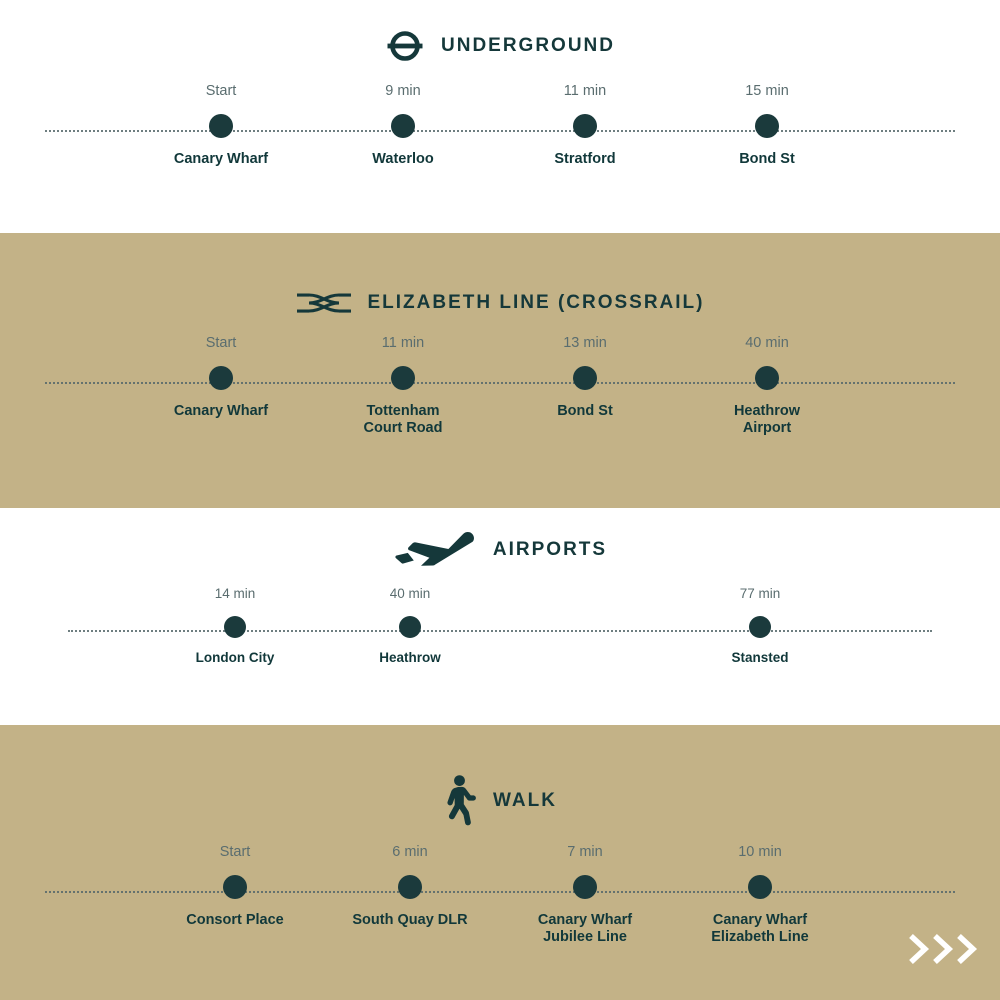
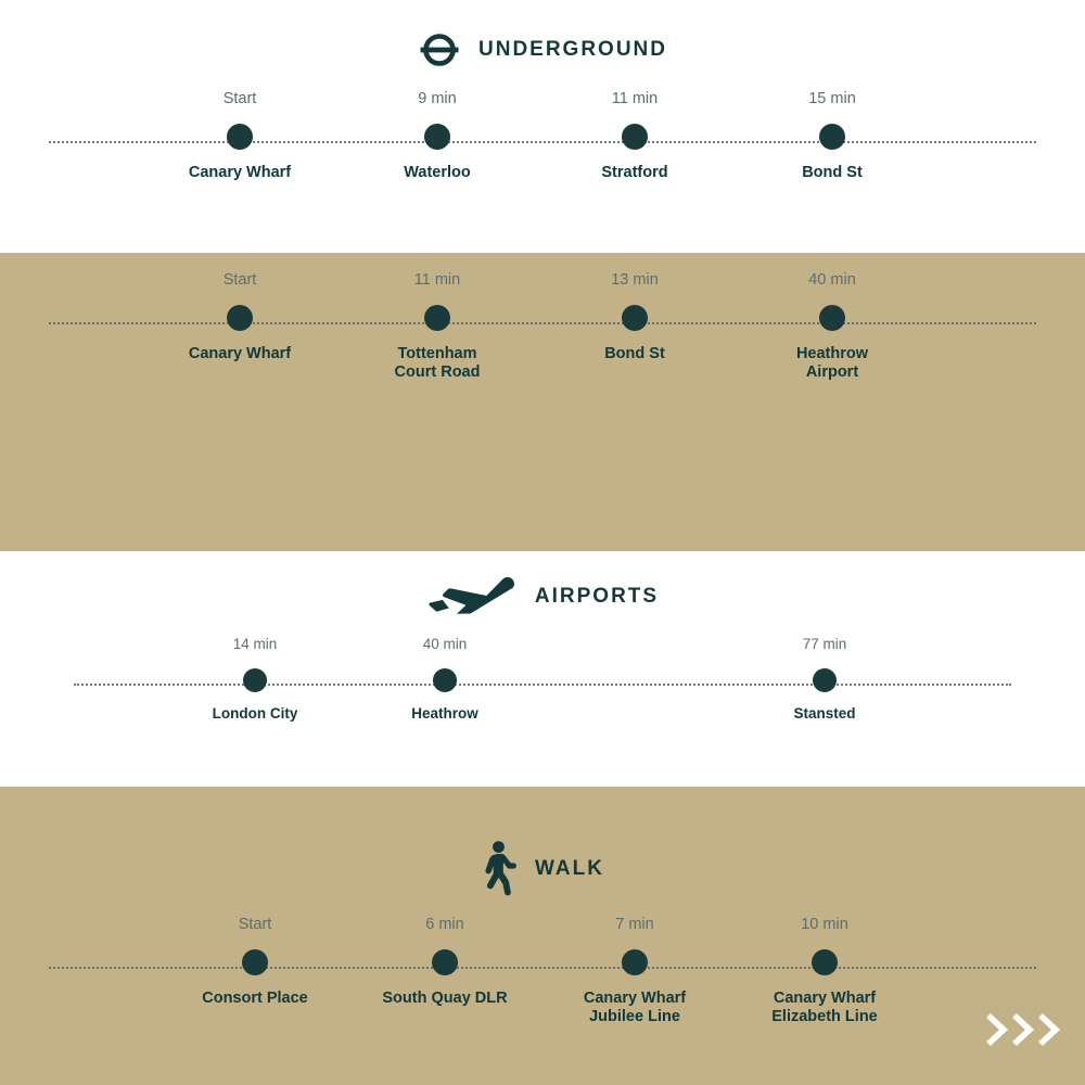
  UNDERGROUND
  Start
  Canary Wharf
  9 min
  Waterloo
  11 min
  Stratford
  15 min
  Bond St
- ELIZABETH LINE (CROSSRAIL)
  Start
  Canary Wharf
  11 min
  Tottenham
  Court Road
  13 min
  Bond St
  40 min
  Heathrow
  Airport
  AIRPORTS
  14 min
  London City
  40 min
  Heathrow
  77 min
  Stansted
  WALK
  Start
  Consort Place
  6 min
  South Quay DLR
  7 min
  Canary Wharf
  Jubilee Line
  10 min
  Canary Wharf
  Elizabeth Line
